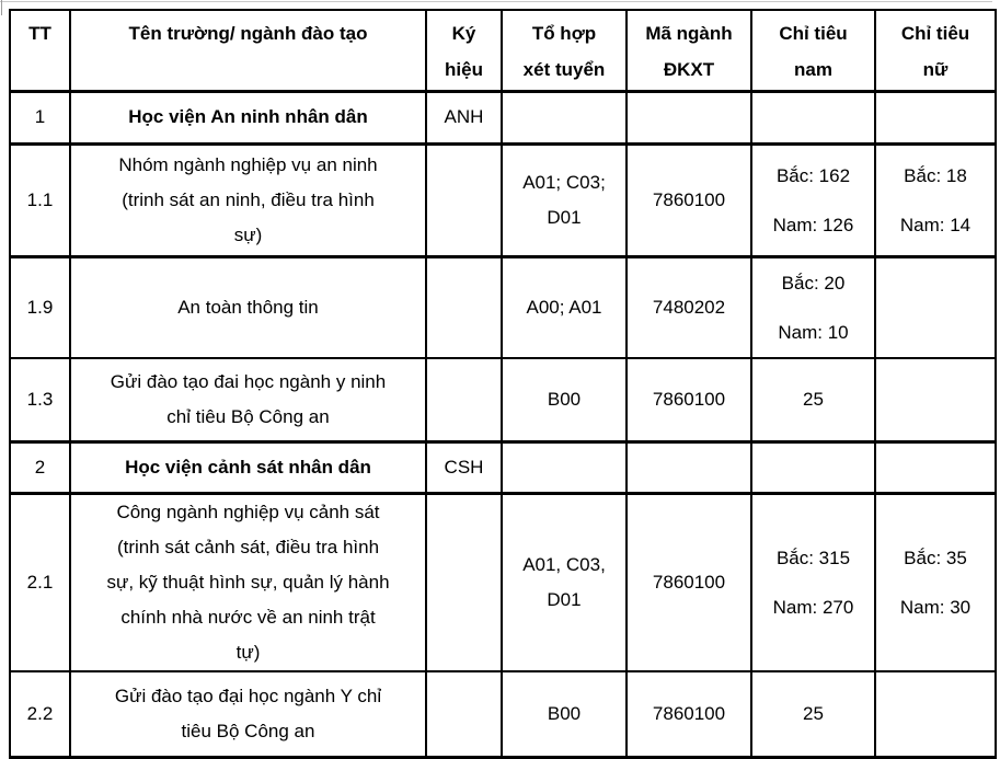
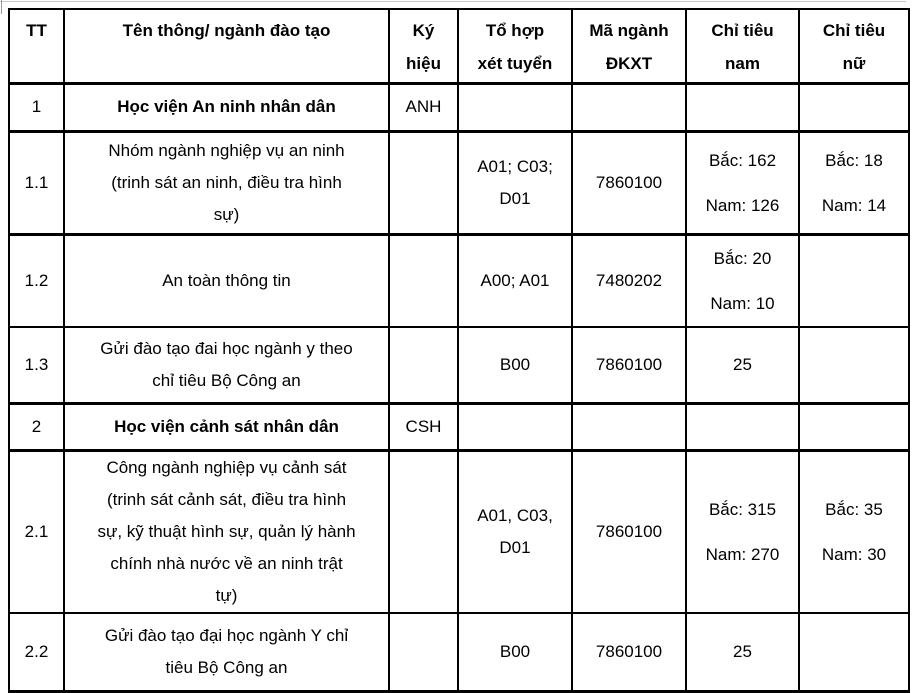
- TT	Tên trường/ ngành đào tạo	Kýhiệu	Tổ hợpxét tuyển	Mã ngànhĐKXT	Chỉ tiêunam	Chỉ tiêunữ
+ TT	Tên thông/ ngành đào tạo	Kýhiệu	Tổ hợpxét tuyển	Mã ngànhĐKXT	Chỉ tiêunam	Chỉ tiêunữ
  1	Học viện An ninh nhân dân	ANH
  1.1	Nhóm ngành nghiệp vụ an ninh(trinh sát an ninh, điều tra hìnhsự)		A01; C03;D01	7860100	Bắc: 162Nam: 126	Bắc: 18Nam: 14
- 1.9	An toàn thông tin		A00; A01	7480202	Bắc: 20Nam: 10
+ 1.2	An toàn thông tin		A00; A01	7480202	Bắc: 20Nam: 10
- 1.3	Gửi đào tạo đai học ngành y ninhchỉ tiêu Bộ Công an		B00	7860100	25
+ 1.3	Gửi đào tạo đai học ngành y theochỉ tiêu Bộ Công an		B00	7860100	25
  2	Học viện cảnh sát nhân dân	CSH
  2.1	Công ngành nghiệp vụ cảnh sát(trinh sát cảnh sát, điều tra hìnhsự, kỹ thuật hình sự, quản lý hànhchính nhà nước về an ninh trậttự)		A01, C03,D01	7860100	Bắc: 315Nam: 270	Bắc: 35Nam: 30
  2.2	Gửi đào tạo đại học ngành Y chỉtiêu Bộ Công an		B00	7860100	25
